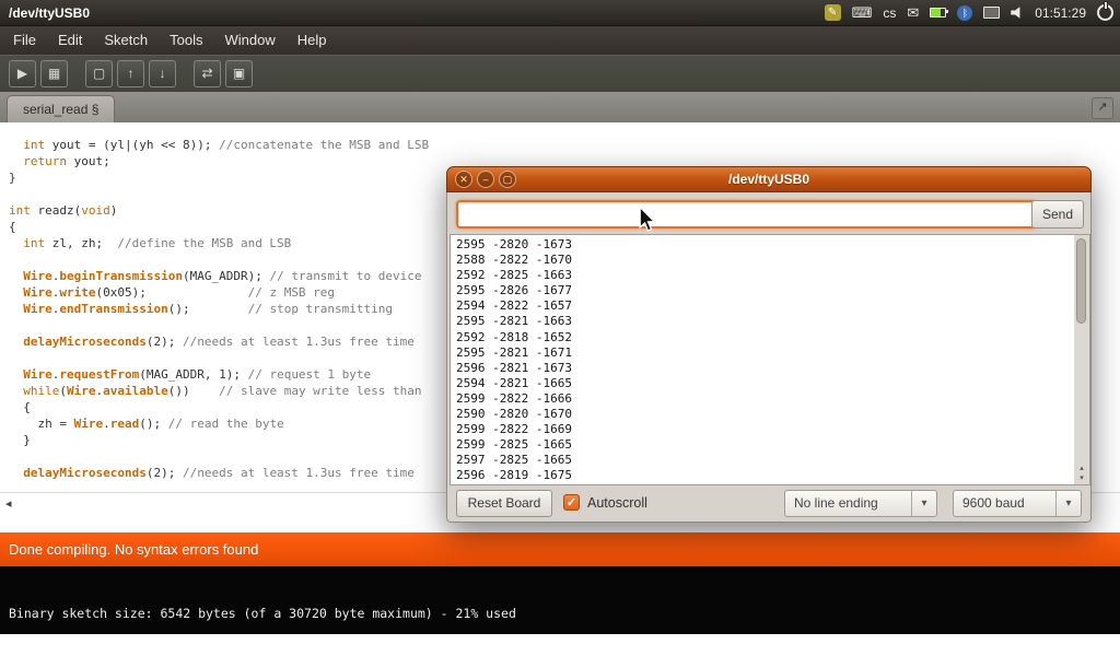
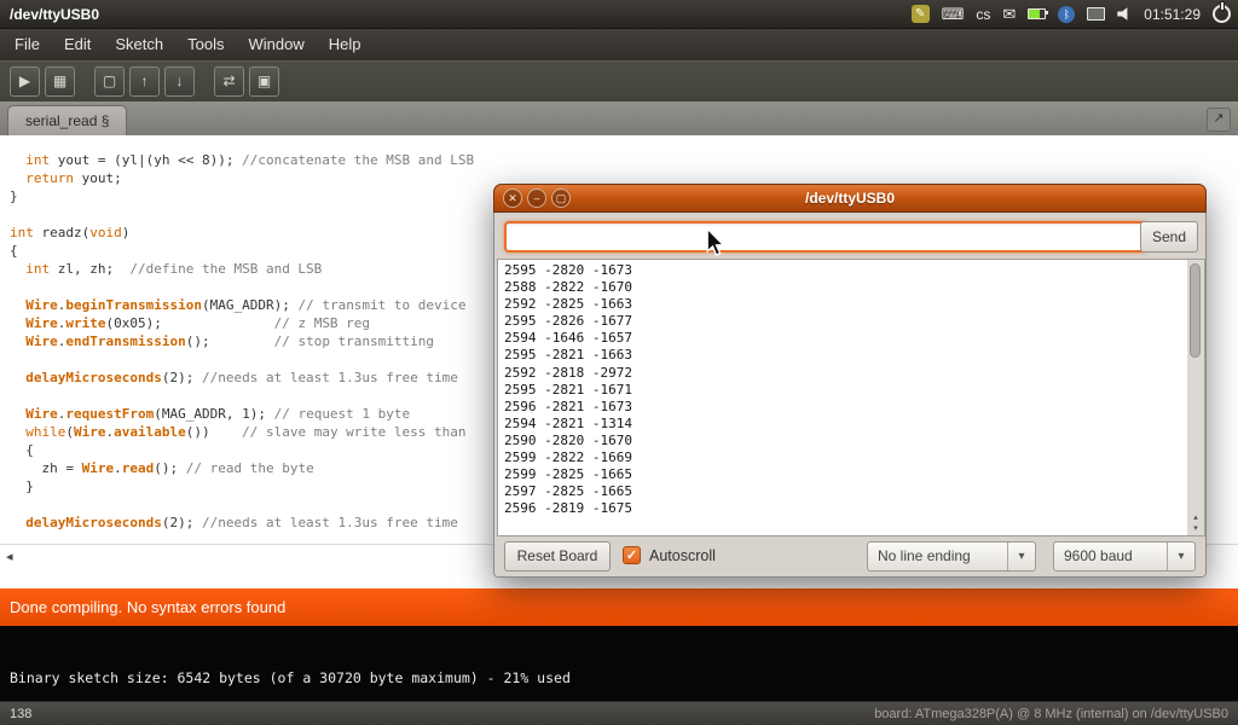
  /dev/ttyUSB0
  ✎
  ⌨
  cs
  ✉
  ᛒ
  01:51:29
  File
  Edit
  Sketch
  Tools
  Window
  Help
  ▶
  ▦
  ▢
  ↑
  ↓
  ⇄
  ▣
  serial_read §
  ↗
  int yout = (yl|(yh << 8)); //concatenate the MSB and LSB
  return yout;
  }
  int readz(void)
  {
  int zl, zh; //define the MSB and LSB
  Wire.beginTransmission(MAG_ADDR); // transmit to device
  Wire.write(0x05); // z MSB reg
  Wire.endTransmission(); // stop transmitting
  delayMicroseconds(2); //needs at least 1.3us free time
  Wire.requestFrom(MAG_ADDR, 1); // request 1 byte
  while(Wire.available()) // slave may write less than
  {
  zh = Wire.read(); // read the byte
  }
  delayMicroseconds(2); //needs at least 1.3us free time
  ◂
  Done compiling. No syntax errors found
  Binary sketch size: 6542 bytes (of a 30720 byte maximum) - 21% used
+ 138
+ board: ATmega328P(A) @ 8 MHz (internal) on /dev/ttyUSB0
  ✕
  –
  ▢
  /dev/ttyUSB0
  Send
  2595 -2820 -1673
  2588 -2822 -1670
  2592 -2825 -1663
  2595 -2826 -1677
- 2594 -2822 -1657
+ 2594 -1646 -1657
  2595 -2821 -1663
- 2592 -2818 -1652
+ 2592 -2818 -2972
  2595 -2821 -1671
  2596 -2821 -1673
- 2594 -2821 -1665
+ 2594 -2821 -1314
- 2599 -2822 -1666
  2590 -2820 -1670
  2599 -2822 -1669
  2599 -2825 -1665
  2597 -2825 -1665
  2596 -2819 -1675
  Reset Board
  ✓
  Autoscroll
  No line ending
  ▾
  9600 baud
  ▾
